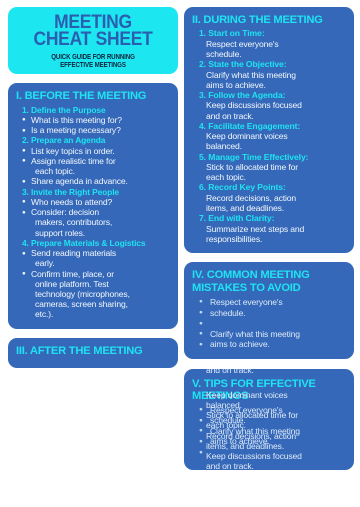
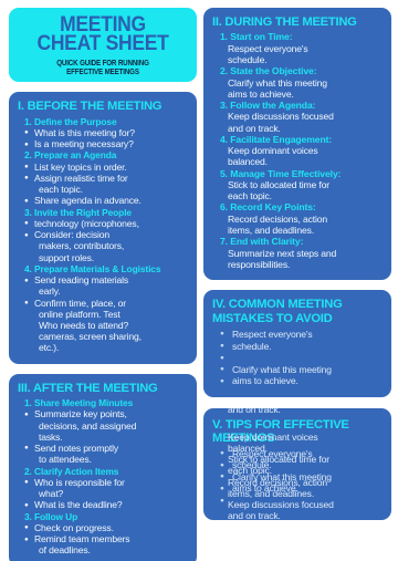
  MEETING
  CHEAT SHEET
  QUICK GUIDE FOR RUNNING
  EFFECTIVE MEETINGS
  I. BEFORE THE MEETING
  1. Define the Purpose
  What is this meeting for?
  Is a meeting necessary?
  2. Prepare an Agenda
  List key topics in order.
  Assign realistic time for
  each topic.
  Share agenda in advance.
  3. Invite the Right People
- Who needs to attend?
+ technology (microphones,
  Consider: decision
  makers, contributors,
  support roles.
  4. Prepare Materials & Logistics
  Send reading materials
  early.
  Confirm time, place, or
  online platform. Test
- technology (microphones,
+ Who needs to attend?
  cameras, screen sharing,
  etc.).
  III. AFTER THE MEETING
+ 1. Share Meeting Minutes
+ Summarize key points,
+ decisions, and assigned
+ tasks.
+ Send notes promptly
+ to attendees.
+ 2. Clarify Action Items
+ Who is responsible for
+ what?
+ What is the deadline?
+ 3. Follow Up
+ Check on progress.
+ Remind team members
+ of deadlines.
  II. DURING THE MEETING
  1. Start on Time:
  Respect everyone's
  schedule.
  2. State the Objective:
  Clarify what this meeting
  aims to achieve.
  3. Follow the Agenda:
  Keep discussions focused
  and on track.
  4. Facilitate Engagement:
  Keep dominant voices
  balanced.
  5. Manage Time Effectively:
  Stick to allocated time for
  each topic.
  6. Record Key Points:
  Record decisions, action
  items, and deadlines.
  7. End with Clarity:
  Summarize next steps and
  responsibilities.
  IV. COMMON MEETING
  MISTAKES TO AVOID
  Respect everyone's
  schedule.
  Clarify what this meeting
  aims to achieve.
  and on track.
  V. TIPS FOR EFFECTIVE
  MEETINGS
  Respect everyone's
  schedule.
  Clarify what this meeting
  aims to achieve.
  Keep dominant voices
  balanced.
  Stick to allocated time for
  each topic.
  Record decisions, action
  items, and deadlines.
  Keep discussions focused
  and on track.
